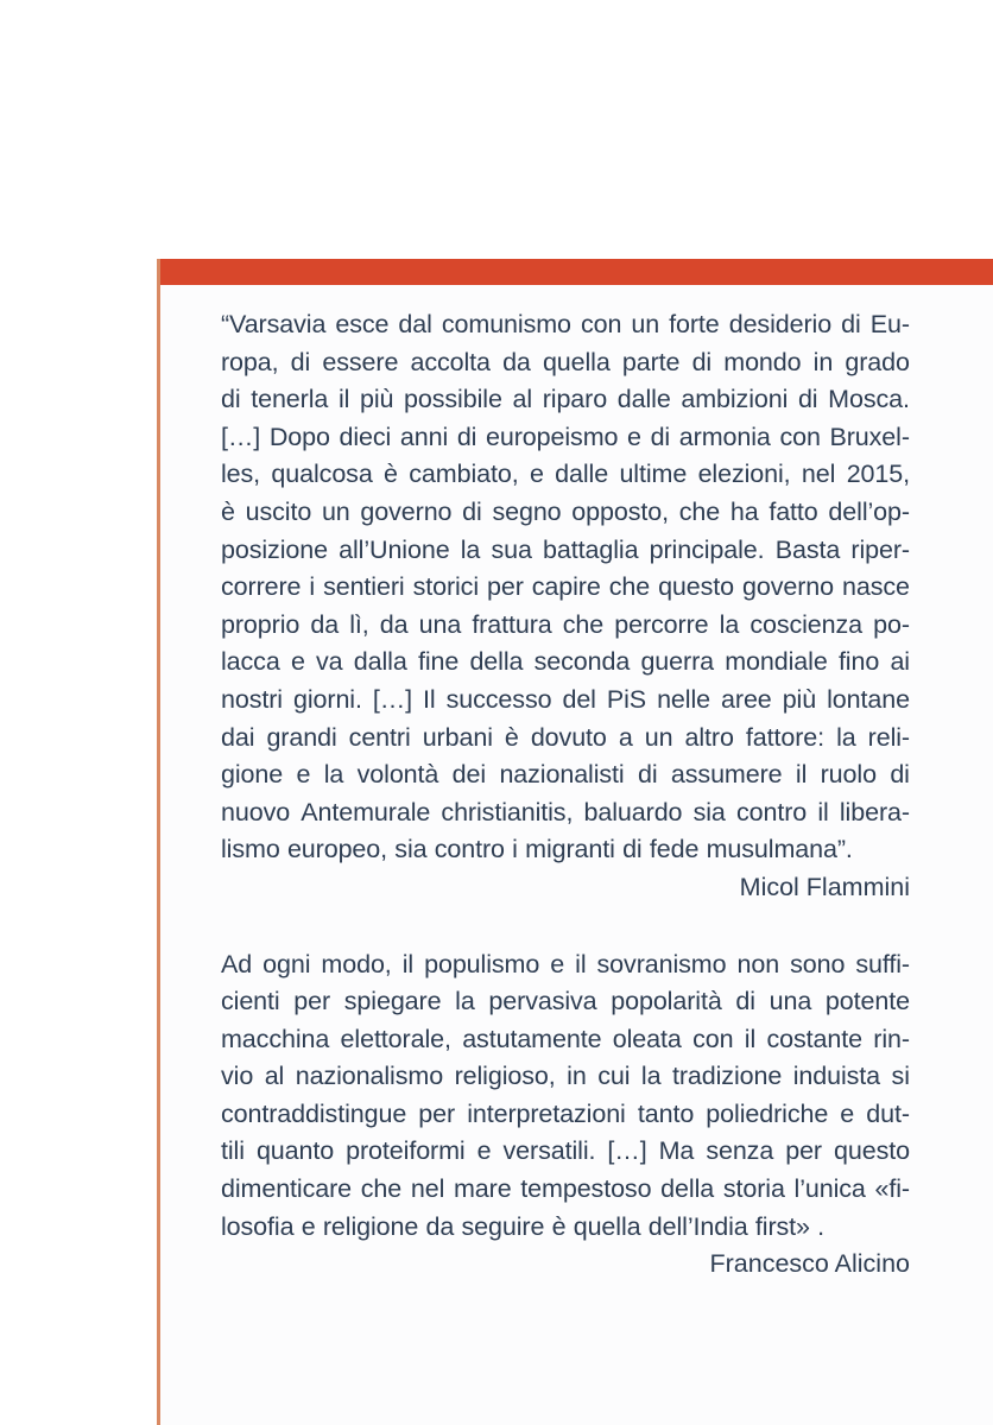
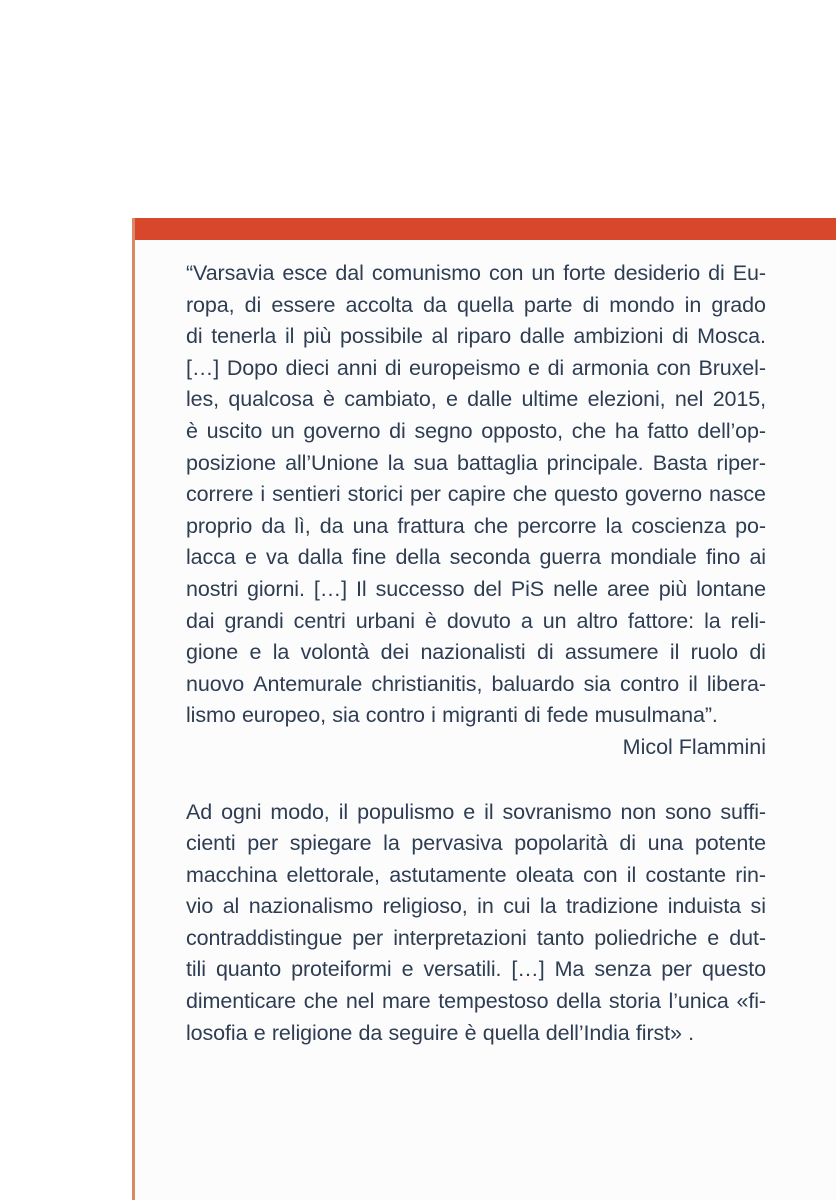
  “Varsavia
  esce
  dal
  comunismo
  con
  un
  forte
  desiderio
  di
  Eu-
  ropa,
  di
  essere
  accolta
  da
  quella
  parte
  di
  mondo
  in
  grado
  di
  tenerla
  il
  più
  possibile
  al
  riparo
  dalle
  ambizioni
  di
  Mosca.
  […]
  Dopo
  dieci
  anni
  di
  europeismo
  e
  di
  armonia
  con
  Bruxel-
  les,
  qualcosa
  è
  cambiato,
  e
  dalle
  ultime
  elezioni,
  nel
  2015,
  è
  uscito
  un
  governo
  di
  segno
  opposto,
  che
  ha
  fatto
  dell’op-
  posizione
  all’Unione
  la
  sua
  battaglia
  principale.
  Basta
  riper-
  correre
  i
  sentieri
  storici
  per
  capire
  che
  questo
  governo
  nasce
  proprio
  da
  lì,
  da
  una
  frattura
  che
  percorre
  la
  coscienza
  po-
  lacca
  e
  va
  dalla
  fine
  della
  seconda
  guerra
  mondiale
  fino
  ai
  nostri
  giorni.
  […]
  Il
  successo
  del
  PiS
  nelle
  aree
  più
  lontane
  dai
  grandi
  centri
  urbani
  è
  dovuto
  a
  un
  altro
  fattore:
  la
  reli-
  gione
  e
  la
  volontà
  dei
  nazionalisti
  di
  assumere
  il
  ruolo
  di
  nuovo
  Antemurale
  christianitis,
  baluardo
  sia
  contro
  il
  libera-
  lismo europeo, sia contro i migranti di fede musulmana”.
  Micol Flammini
  Ad
  ogni
  modo,
  il
  populismo
  e
  il
  sovranismo
  non
  sono
  suffi-
  cienti
  per
  spiegare
  la
  pervasiva
  popolarità
  di
  una
  potente
  macchina
  elettorale,
  astutamente
  oleata
  con
  il
  costante
  rin-
  vio
  al
  nazionalismo
  religioso,
  in
  cui
  la
  tradizione
  induista
  si
  contraddistingue
  per
  interpretazioni
  tanto
  poliedriche
  e
  dut-
  tili
  quanto
  proteiformi
  e
  versatili.
  […]
  Ma
  senza
  per
  questo
  dimenticare
  che
  nel
  mare
  tempestoso
  della
  storia
  l’unica
  «fi-
  losofia e religione da seguire è quella dell’India first» .
- Francesco Alicino
